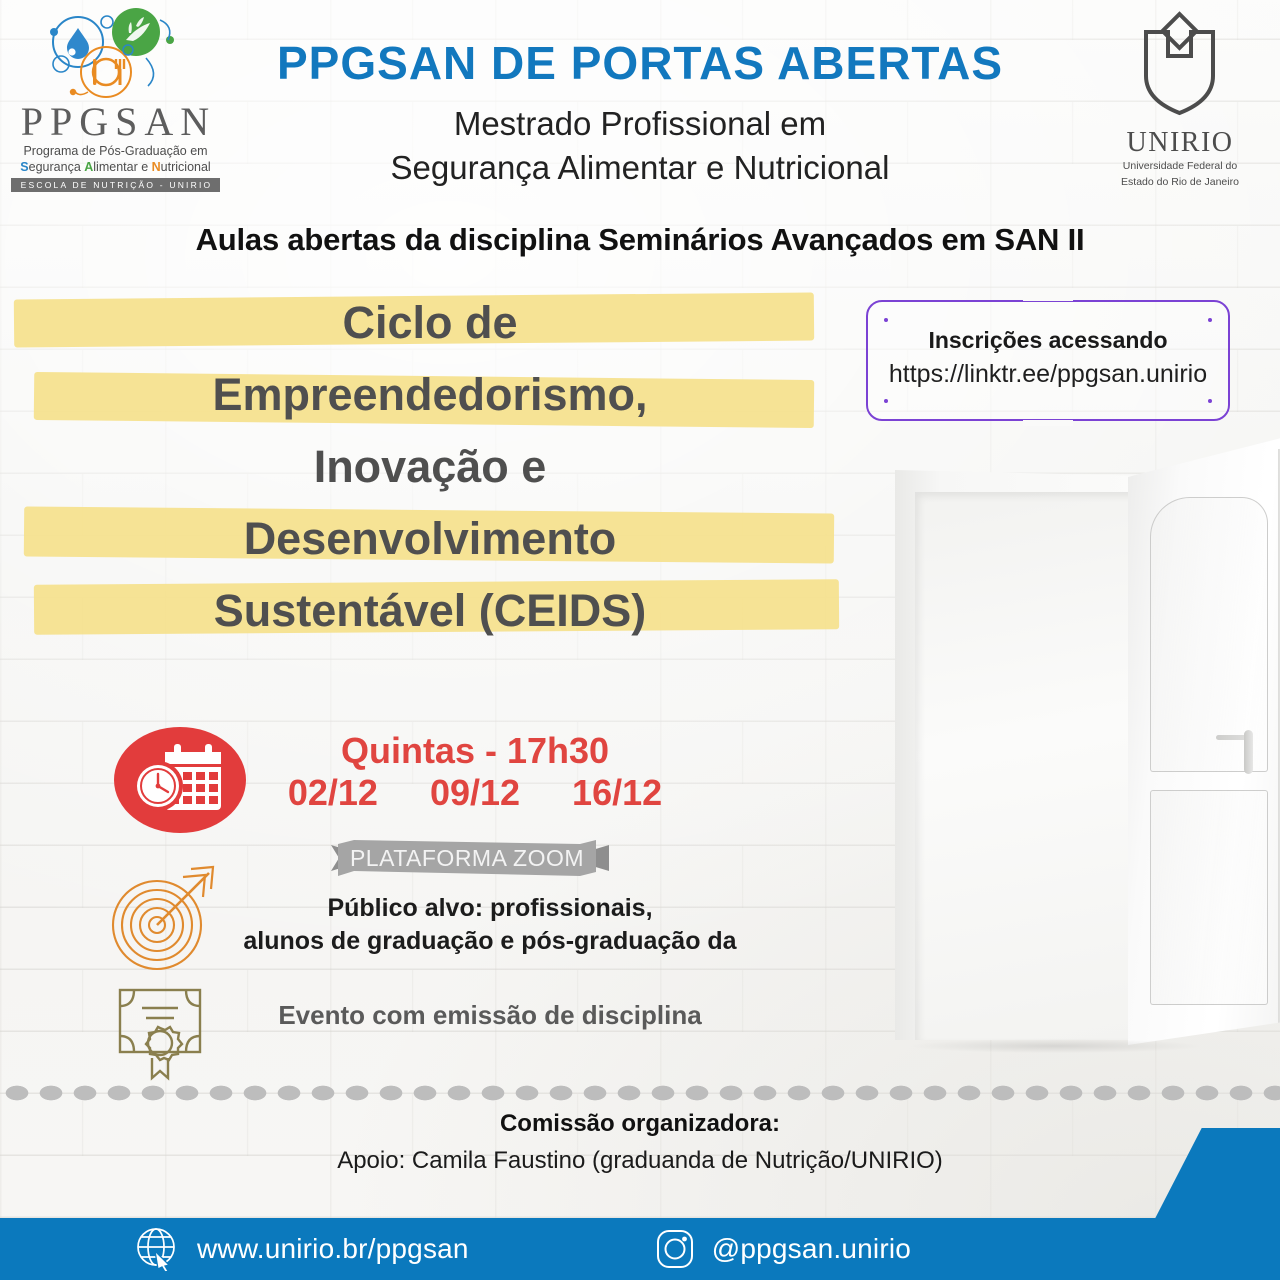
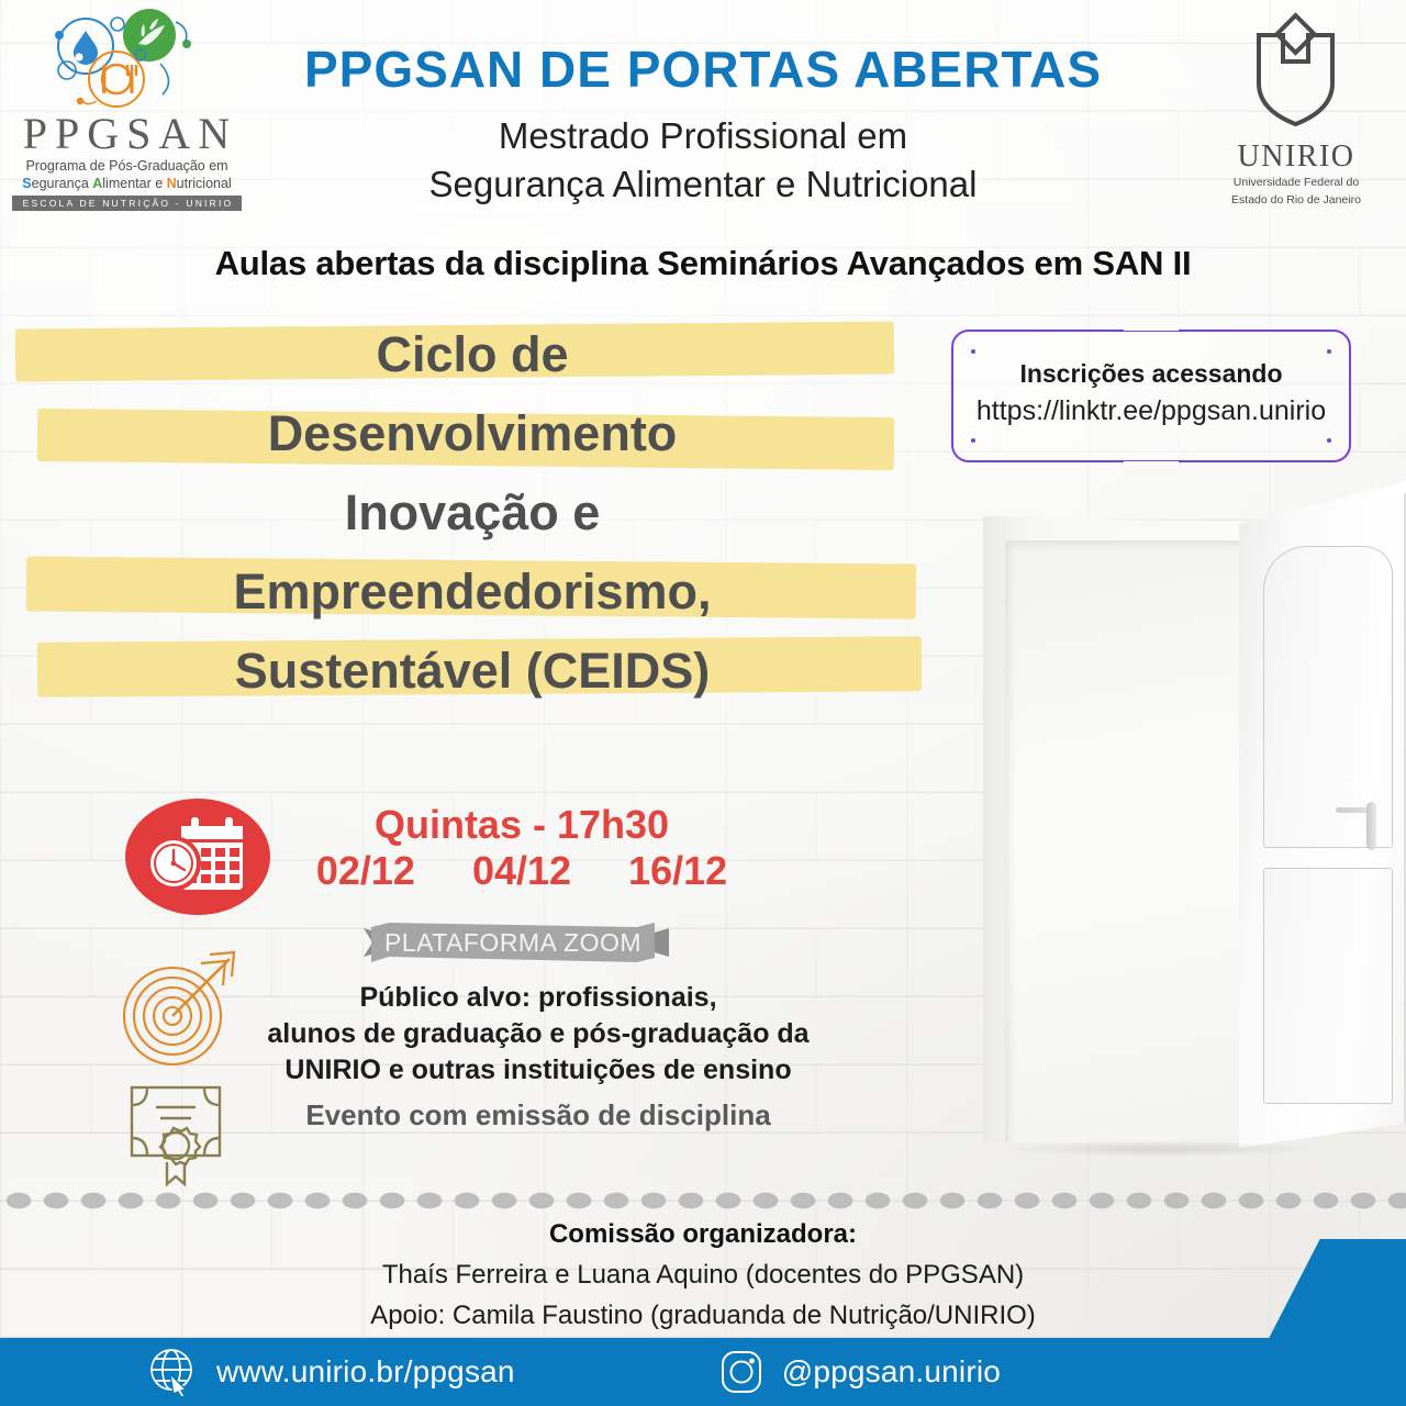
  PPGSAN
  Programa de Pós-Graduação em
  Segurança Alimentar e Nutricional
  ESCOLA DE NUTRIÇÃO - UNIRIO
  UNIRIO
  Universidade Federal do
  Estado do Rio de Janeiro
  PPGSAN DE PORTAS ABERTAS
  Mestrado Profissional em
  Segurança Alimentar e Nutricional
  Aulas abertas da disciplina Seminários Avançados em SAN II
  Ciclo de
- Empreendedorismo,
+ Desenvolvimento
  Inovação e
- Desenvolvimento
+ Empreendedorismo,
  Sustentável (CEIDS)
  Inscrições acessando
  https://linktr.ee/ppgsan.unirio
  Quintas - 17h30
  02/12
- 09/12
+ 04/12
  16/12
  PLATAFORMA ZOOM
  Público alvo: profissionais,
  alunos de graduação e pós-graduação da
+ UNIRIO e outras instituições de ensino
  Evento com emissão de disciplina
  Comissão organizadora:
+ Thaís Ferreira e Luana Aquino (docentes do PPGSAN)
  Apoio: Camila Faustino (graduanda de Nutrição/UNIRIO)
  www.unirio.br/ppgsan
  @ppgsan.unirio
